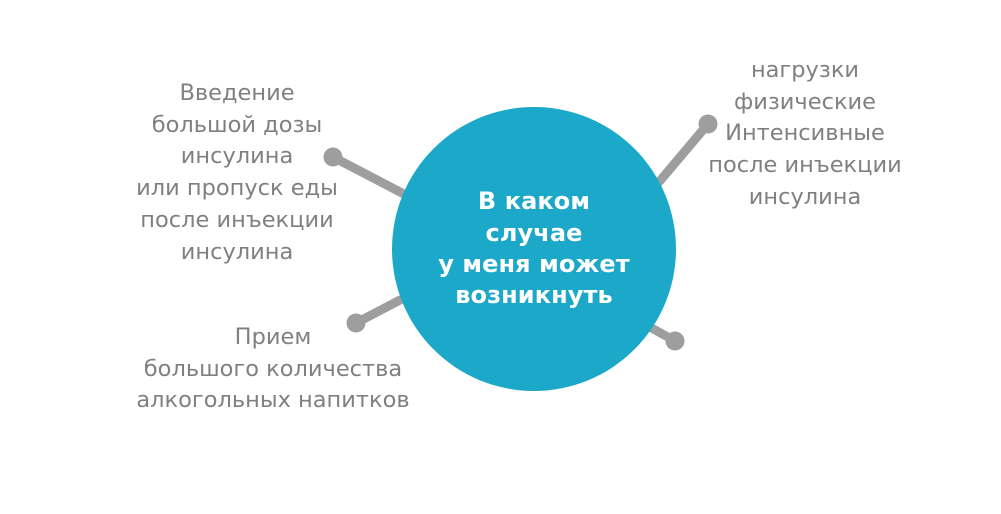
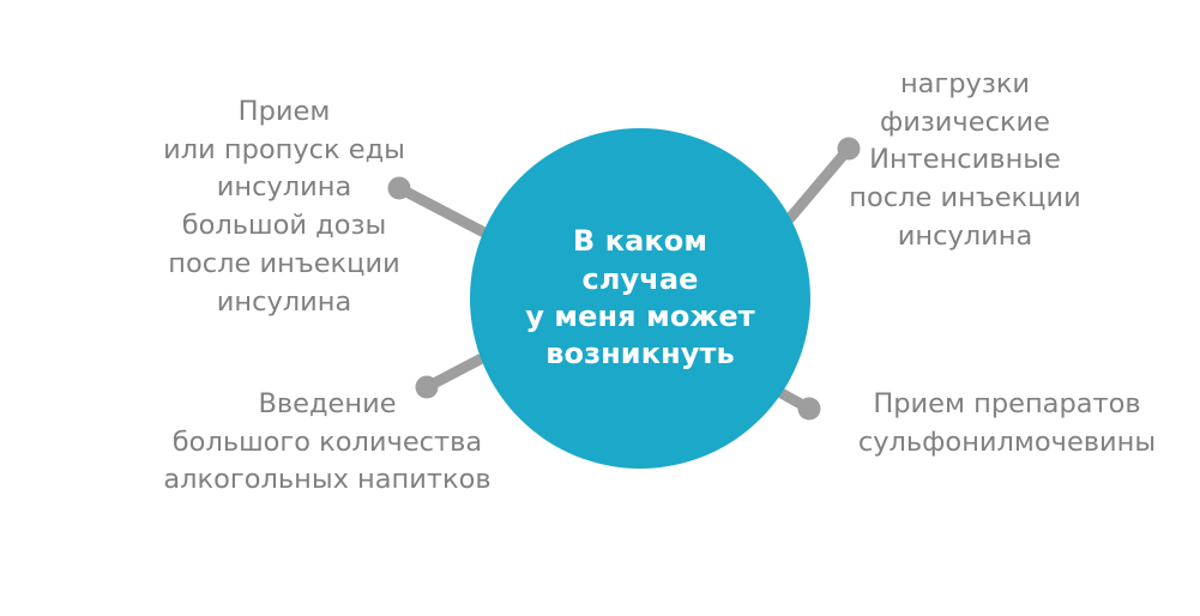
  В каком
  случае
  у меня может
  возникнуть
- Введение
+ Прием
- большой дозы
+ или пропуск еды
  инсулина
- или пропуск еды
+ большой дозы
  после инъекции
  инсулина
  нагрузки
  физические
  Интенсивные
  после инъекции
  инсулина
- Прием
+ Введение
  большого количества
  алкогольных напитков
+ Прием препаратов
+ сульфонилмочевины
